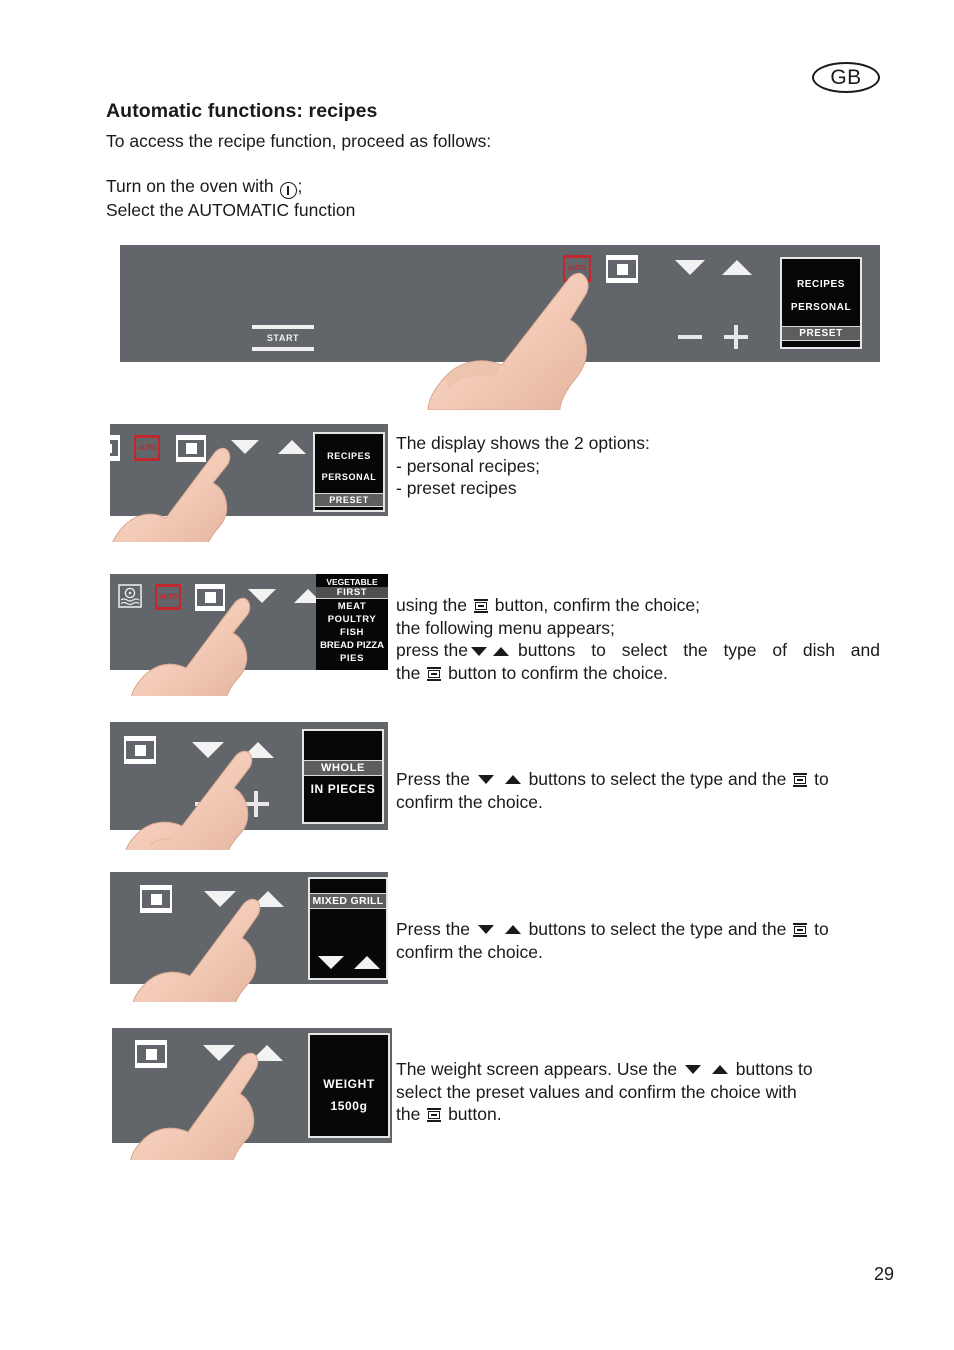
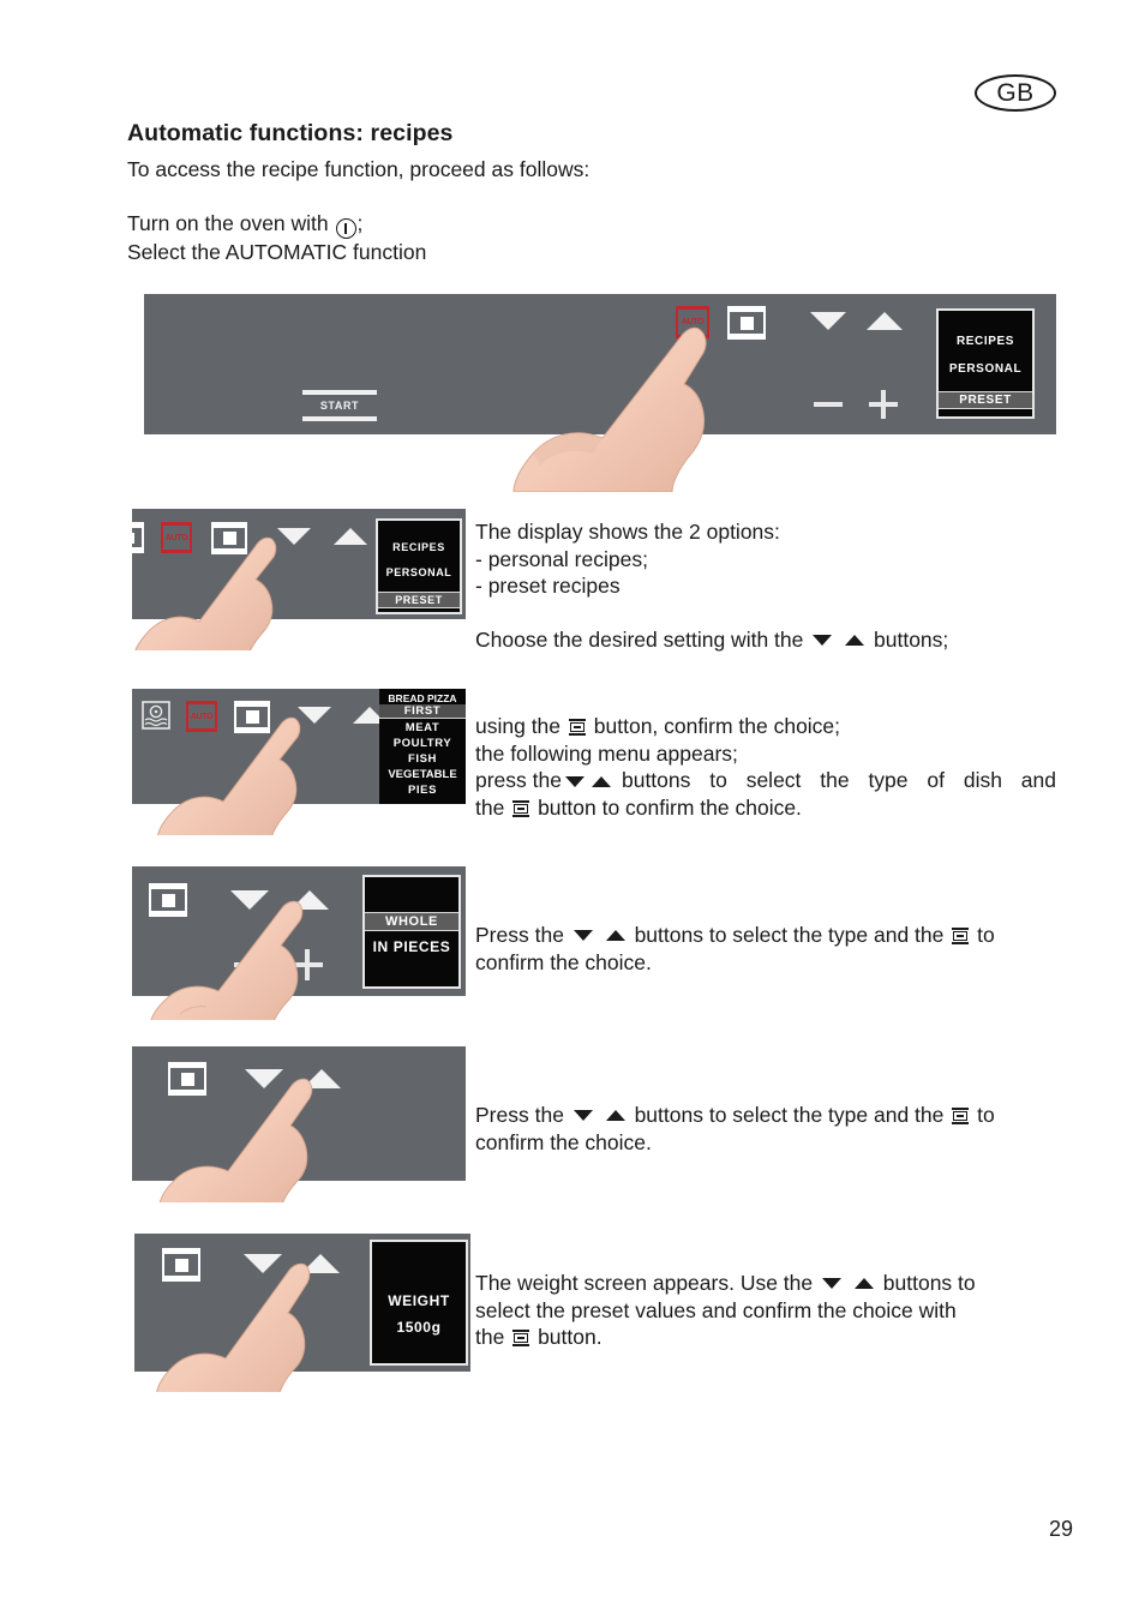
  GB
  Automatic functions: recipes
  To access the recipe function, proceed as follows:
  Turn on the oven with ;
  Select the AUTOMATIC function
  START
  RECIPES
  PERSONAL
  PRESET
  RECIPES
  PERSONAL
  PRESET
  The display shows the 2 options:
  - personal recipes;
  - preset recipes
+ Choose the desired setting with the buttons;
- VEGETABLE
+ BREAD PIZZA
  FIRST
  MEAT
  POULTRY
  FISH
- BREAD PIZZA
+ VEGETABLE
  PIES
  using the button, confirm the choice;
  the following menu appears;
  press the
  buttons to select the type of dish and
  the button to confirm the choice.
  WHOLE
  IN PIECES
  Press the buttons to select the type and the to
  confirm the choice.
- MIXED GRILL
  Press the buttons to select the type and the to
  confirm the choice.
  WEIGHT
  1500g
  The weight screen appears. Use the buttons to
  select the preset values and confirm the choice with
  the button.
  29
